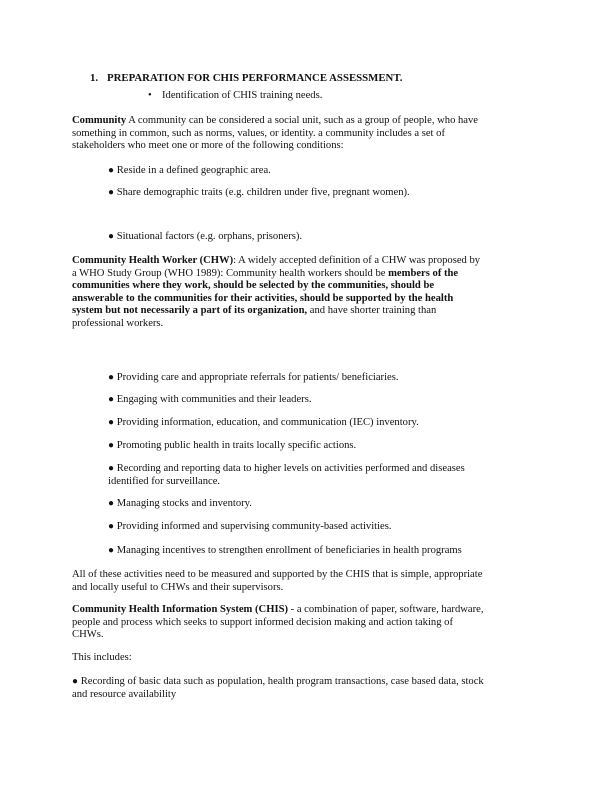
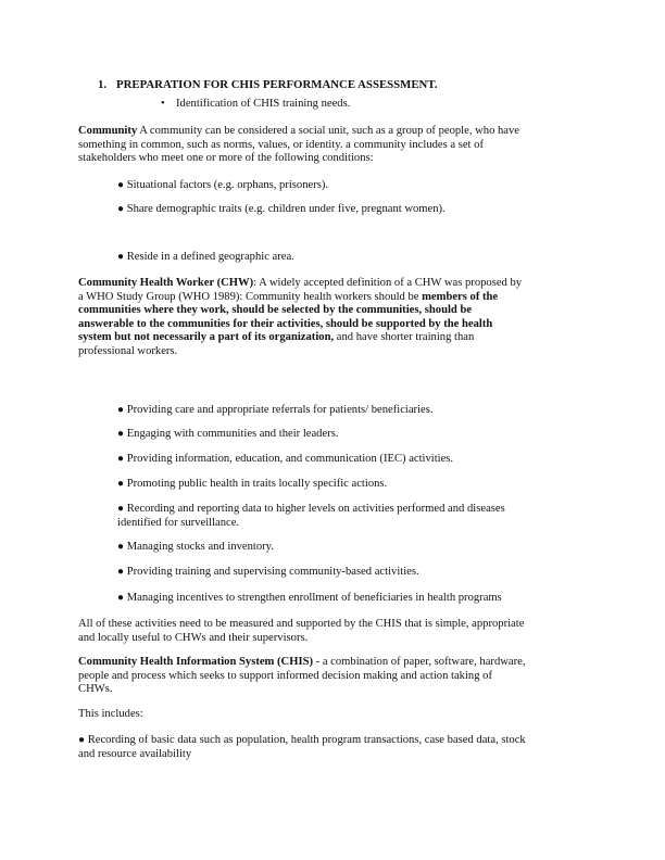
  1. PREPARATION FOR CHIS PERFORMANCE ASSESSMENT.
  • Identification of CHIS training needs.
  Community A community can be considered a social unit, such as a group of people, who have
  something in common, such as norms, values, or identity. a community includes a set of
  stakeholders who meet one or more of the following conditions:
- ● Reside in a defined geographic area.
+ ● Situational factors (e.g. orphans, prisoners).
  ● Share demographic traits (e.g. children under five, pregnant women).
- ● Situational factors (e.g. orphans, prisoners).
+ ● Reside in a defined geographic area.
  Community Health Worker (CHW): A widely accepted definition of a CHW was proposed by
  a WHO Study Group (WHO 1989): Community health workers should be members of the
  communities where they work, should be selected by the communities, should be
  answerable to the communities for their activities, should be supported by the health
  system but not necessarily a part of its organization, and have shorter training than
  professional workers.
  ● Providing care and appropriate referrals for patients/ beneficiaries.
  ● Engaging with communities and their leaders.
- ● Providing information, education, and communication (IEC) inventory.
+ ● Providing information, education, and communication (IEC) activities.
  ● Promoting public health in traits locally specific actions.
  ● Recording and reporting data to higher levels on activities performed and diseases
  identified for surveillance.
  ● Managing stocks and inventory.
- ● Providing informed and supervising community-based activities.
+ ● Providing training and supervising community-based activities.
  ● Managing incentives to strengthen enrollment of beneficiaries in health programs
  All of these activities need to be measured and supported by the CHIS that is simple, appropriate
  and locally useful to CHWs and their supervisors.
  Community Health Information System (CHIS) - a combination of paper, software, hardware,
  people and process which seeks to support informed decision making and action taking of
  CHWs.
  This includes:
  ● Recording of basic data such as population, health program transactions, case based data, stock
  and resource availability
